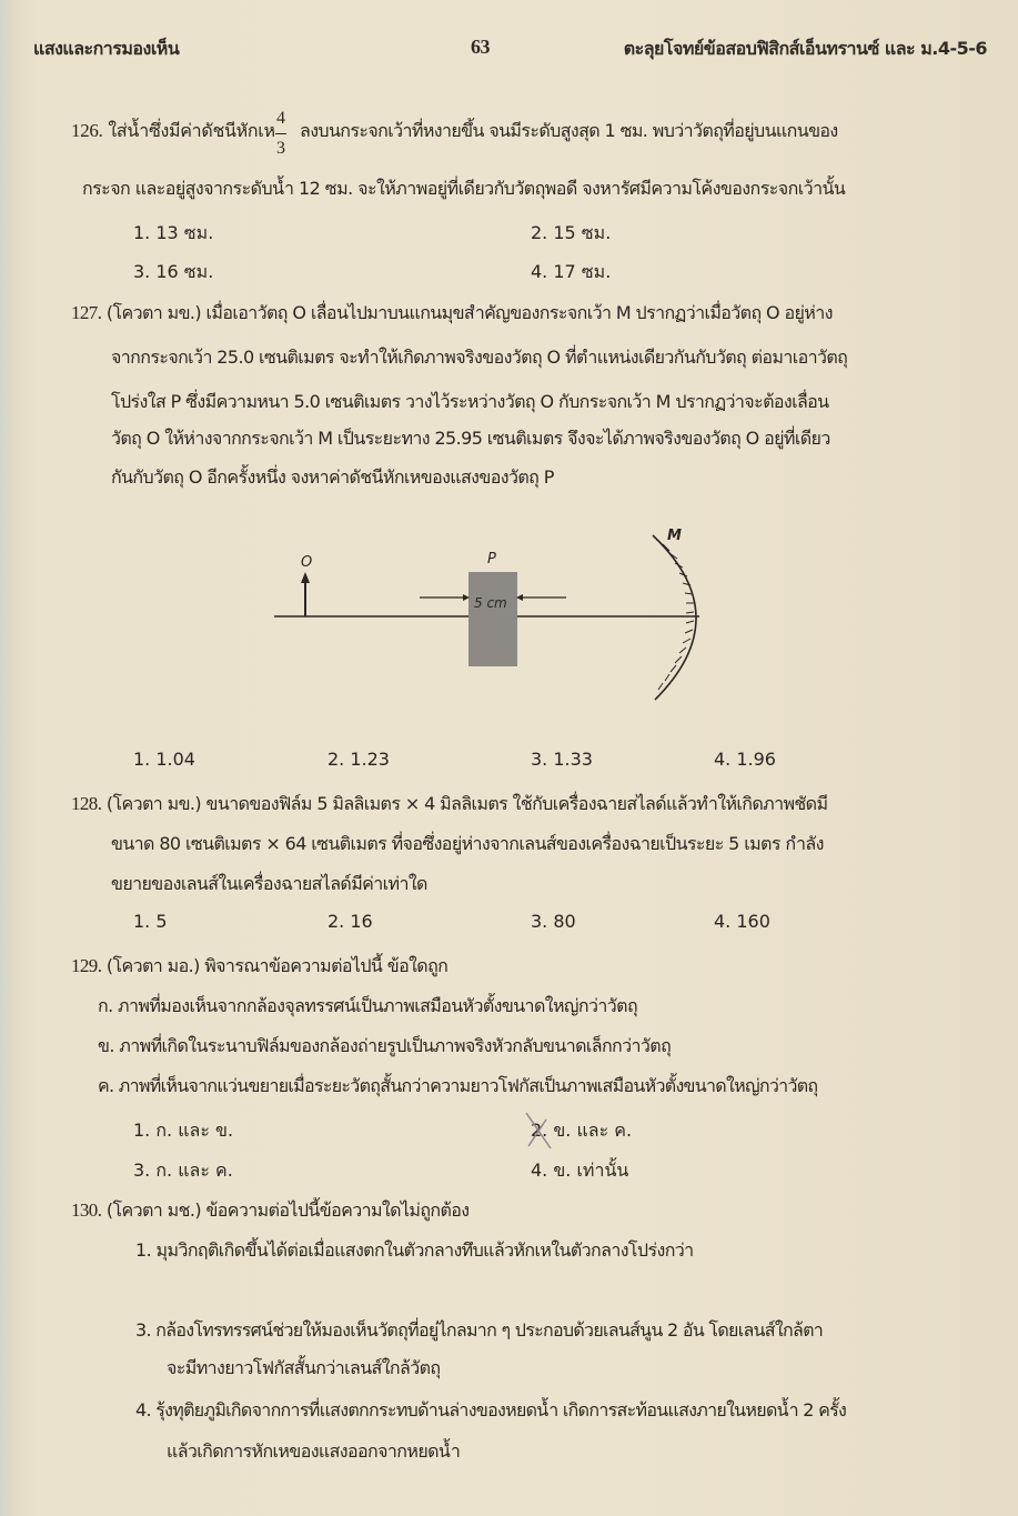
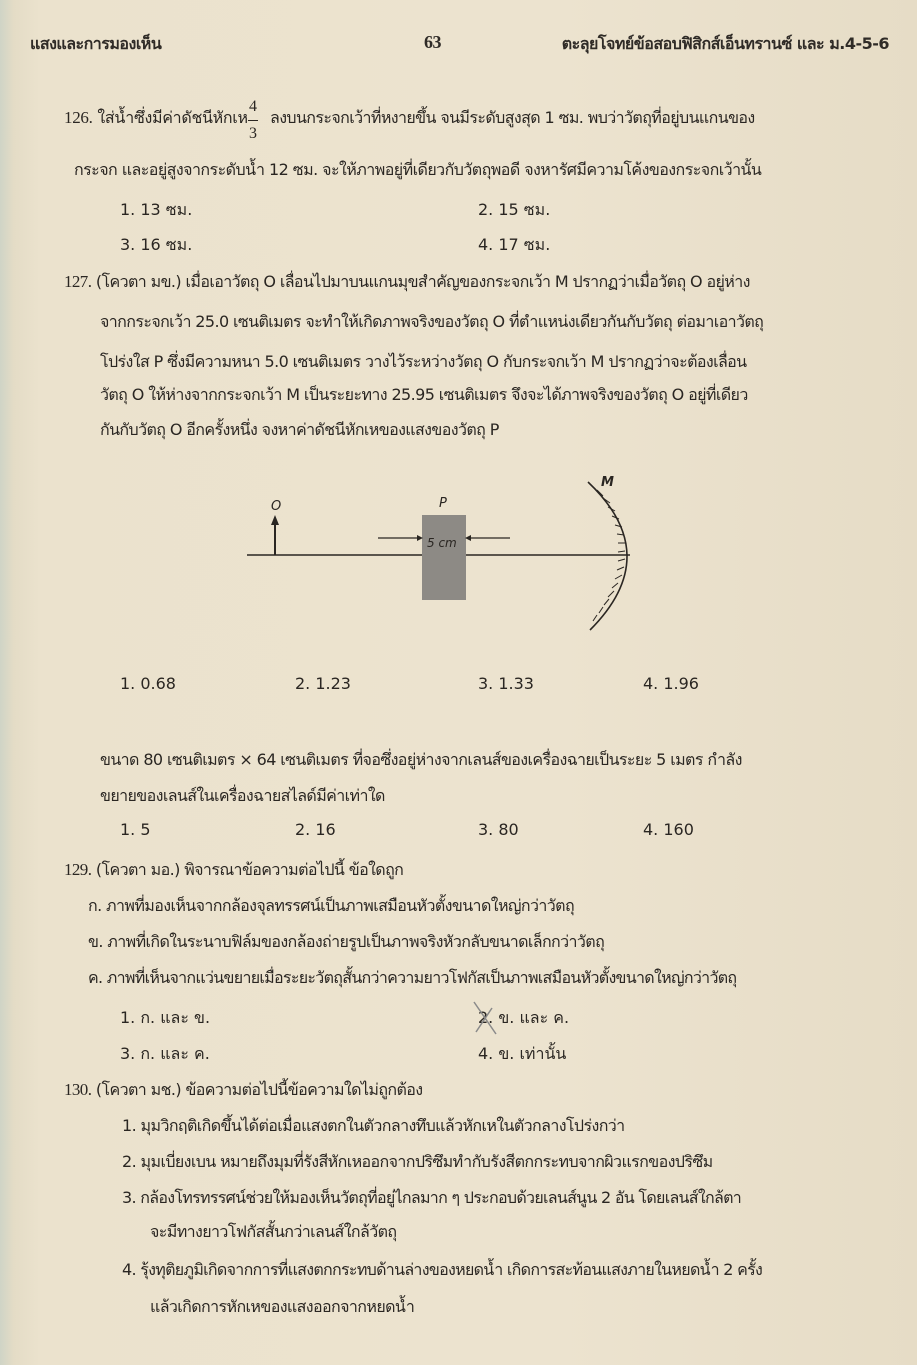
  แสงและการมองเห็น
  63
  ตะลุยโจทย์ข้อสอบฟิสิกส์เอ็นทรานซ์ และ ม.4-5-6
  126. ใส่น้ำซึ่งมีค่าดัชนีหักเห
  4 3
  ลงบนกระจกเว้าที่หงายขึ้น จนมีระดับสูงสุด 1 ซม. พบว่าวัตถุที่อยู่บนแกนของ
  กระจก และอยู่สูงจากระดับน้ำ 12 ซม. จะให้ภาพอยู่ที่เดียวกับวัตถุพอดี จงหารัศมีความโค้งของกระจกเว้านั้น
  1. 13 ซม.
  2. 15 ซม.
  3. 16 ซม.
  4. 17 ซม.
  127. (โควตา มข.) เมื่อเอาวัตถุ O เลื่อนไปมาบนแกนมุขสำคัญของกระจกเว้า M ปรากฏว่าเมื่อวัตถุ O อยู่ห่าง
  จากกระจกเว้า 25.0 เซนติเมตร จะทำให้เกิดภาพจริงของวัตถุ O ที่ตำแหน่งเดียวกันกับวัตถุ ต่อมาเอาวัตถุ
  โปร่งใส P ซึ่งมีความหนา 5.0 เซนติเมตร วางไว้ระหว่างวัตถุ O กับกระจกเว้า M ปรากฏว่าจะต้องเลื่อน
  วัตถุ O ให้ห่างจากกระจกเว้า M เป็นระยะทาง 25.95 เซนติเมตร จึงจะได้ภาพจริงของวัตถุ O อยู่ที่เดียว
  กันกับวัตถุ O อีกครั้งหนึ่ง จงหาค่าดัชนีหักเหของแสงของวัตถุ P
  O
  P
  5 cm
  M
- 1. 1.04
+ 1. 0.68
  2. 1.23
  3. 1.33
  4. 1.96
- 128. (โควตา มข.) ขนาดของฟิล์ม 5 มิลลิเมตร × 4 มิลลิเมตร ใช้กับเครื่องฉายสไลด์แล้วทำให้เกิดภาพชัดมี
  ขนาด 80 เซนติเมตร × 64 เซนติเมตร ที่จอซึ่งอยู่ห่างจากเลนส์ของเครื่องฉายเป็นระยะ 5 เมตร กำลัง
  ขยายของเลนส์ในเครื่องฉายสไลด์มีค่าเท่าใด
  1. 5
  2. 16
  3. 80
  4. 160
  129. (โควตา มอ.) พิจารณาข้อความต่อไปนี้ ข้อใดถูก
  ก. ภาพที่มองเห็นจากกล้องจุลทรรศน์เป็นภาพเสมือนหัวตั้งขนาดใหญ่กว่าวัตถุ
  ข. ภาพที่เกิดในระนาบฟิล์มของกล้องถ่ายรูปเป็นภาพจริงหัวกลับขนาดเล็กกว่าวัตถุ
  ค. ภาพที่เห็นจากแว่นขยายเมื่อระยะวัตถุสั้นกว่าความยาวโฟกัสเป็นภาพเสมือนหัวตั้งขนาดใหญ่กว่าวัตถุ
  1. ก. และ ข.
  2. ข. และ ค.
  3. ก. และ ค.
  4. ข. เท่านั้น
  130. (โควตา มช.) ข้อความต่อไปนี้ข้อความใดไม่ถูกต้อง
  1. มุมวิกฤติเกิดขึ้นได้ต่อเมื่อแสงตกในตัวกลางทึบแล้วหักเหในตัวกลางโปร่งกว่า
+ 2. มุมเบี่ยงเบน หมายถึงมุมที่รังสีหักเหออกจากปริซึมทำกับรังสีตกกระทบจากผิวแรกของปริซึม
  3. กล้องโทรทรรศน์ช่วยให้มองเห็นวัตถุที่อยู่ไกลมาก ๆ ประกอบด้วยเลนส์นูน 2 อัน โดยเลนส์ใกล้ตา
  จะมีทางยาวโฟกัสสั้นกว่าเลนส์ใกล้วัตถุ
  4. รุ้งทุติยภูมิเกิดจากการที่แสงตกกระทบด้านล่างของหยดน้ำ เกิดการสะท้อนแสงภายในหยดน้ำ 2 ครั้ง
  แล้วเกิดการหักเหของแสงออกจากหยดน้ำ
